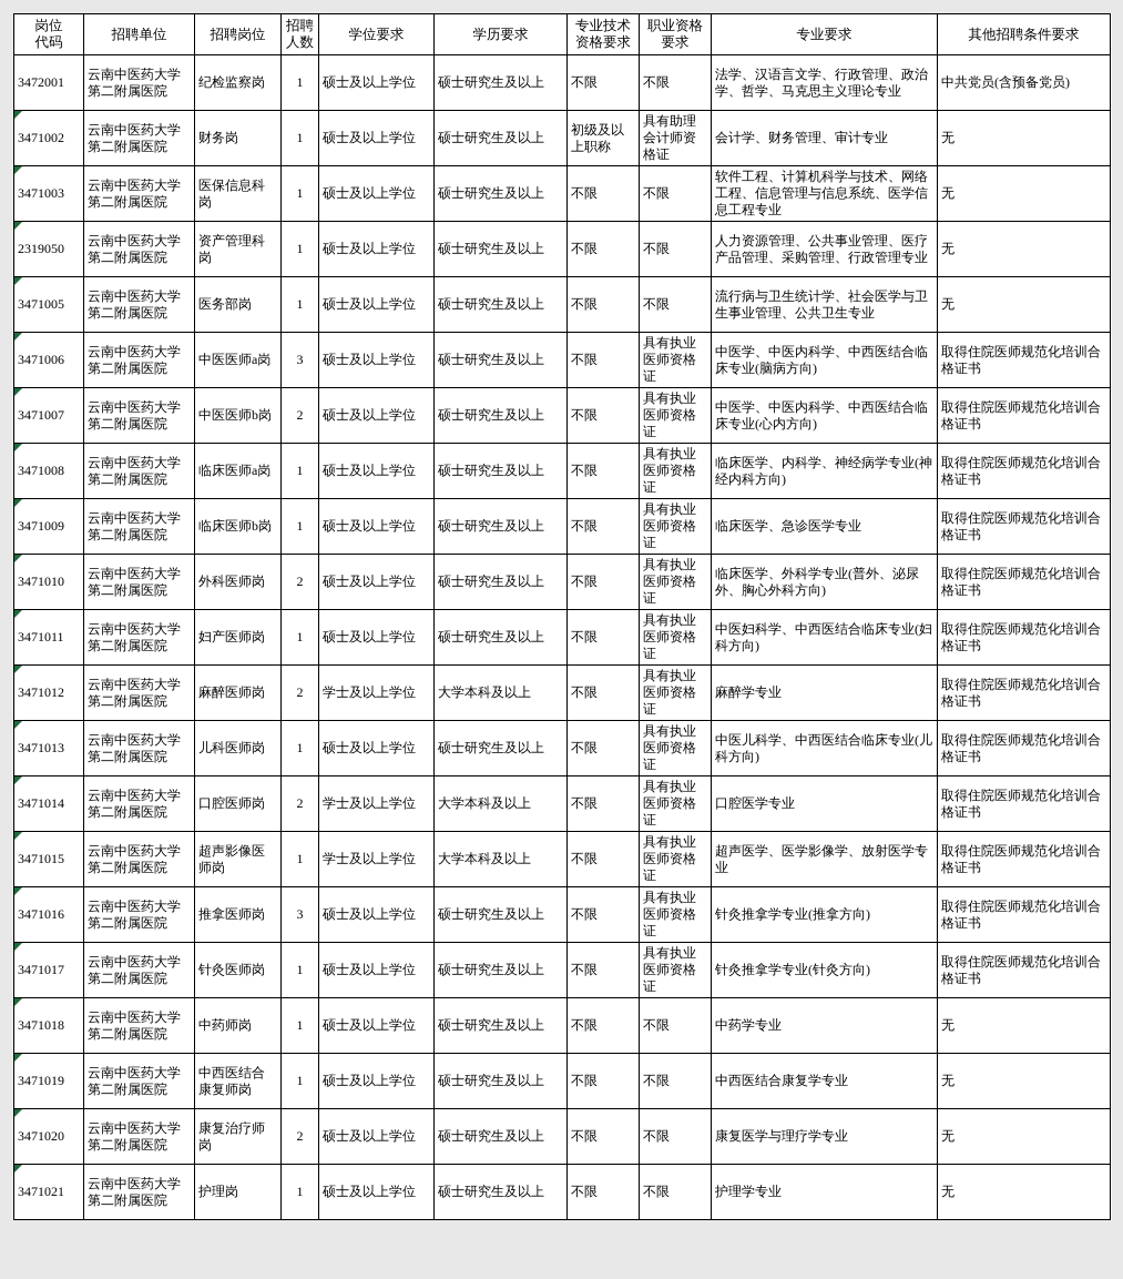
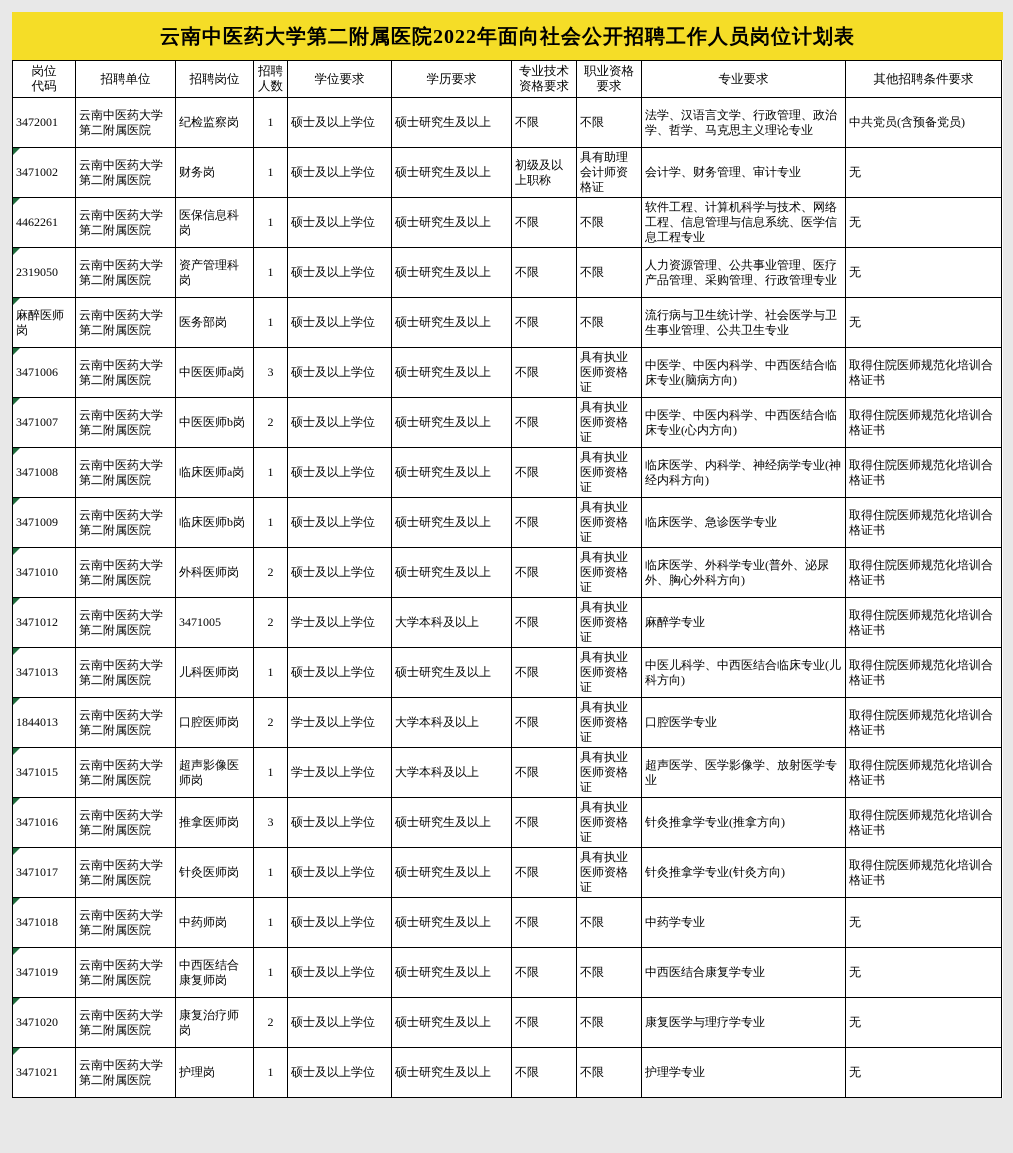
+ 云南中医药大学第二附属医院2022年面向社会公开招聘工作人员岗位计划表
  岗位 代码	招聘单位	招聘岗位	招聘 人数	学位要求	学历要求	专业技术资格要求	职业资格要求	专业要求	其他招聘条件要求
  3472001	云南中医药大学第二附属医院	纪检监察岗	1	硕士及以上学位	硕士研究生及以上	不限	不限	法学、汉语言文学、行政管理、政治学、哲学、马克思主义理论专业	中共党员(含预备党员)
  3471002	云南中医药大学第二附属医院	财务岗	1	硕士及以上学位	硕士研究生及以上	初级及以上职称	具有助理会计师资格证	会计学、财务管理、审计专业	无
- 3471003	云南中医药大学第二附属医院	医保信息科岗	1	硕士及以上学位	硕士研究生及以上	不限	不限	软件工程、计算机科学与技术、网络工程、信息管理与信息系统、医学信息工程专业	无
+ 4462261	云南中医药大学第二附属医院	医保信息科岗	1	硕士及以上学位	硕士研究生及以上	不限	不限	软件工程、计算机科学与技术、网络工程、信息管理与信息系统、医学信息工程专业	无
  2319050	云南中医药大学第二附属医院	资产管理科岗	1	硕士及以上学位	硕士研究生及以上	不限	不限	人力资源管理、公共事业管理、医疗产品管理、采购管理、行政管理专业	无
- 3471005	云南中医药大学第二附属医院	医务部岗	1	硕士及以上学位	硕士研究生及以上	不限	不限	流行病与卫生统计学、社会医学与卫生事业管理、公共卫生专业	无
+ 麻醉医师岗	云南中医药大学第二附属医院	医务部岗	1	硕士及以上学位	硕士研究生及以上	不限	不限	流行病与卫生统计学、社会医学与卫生事业管理、公共卫生专业	无
  3471006	云南中医药大学第二附属医院	中医医师a岗	3	硕士及以上学位	硕士研究生及以上	不限	具有执业医师资格证	中医学、中医内科学、中西医结合临床专业(脑病方向)	取得住院医师规范化培训合格证书
  3471007	云南中医药大学第二附属医院	中医医师b岗	2	硕士及以上学位	硕士研究生及以上	不限	具有执业医师资格证	中医学、中医内科学、中西医结合临床专业(心内方向)	取得住院医师规范化培训合格证书
  3471008	云南中医药大学第二附属医院	临床医师a岗	1	硕士及以上学位	硕士研究生及以上	不限	具有执业医师资格证	临床医学、内科学、神经病学专业(神经内科方向)	取得住院医师规范化培训合格证书
  3471009	云南中医药大学第二附属医院	临床医师b岗	1	硕士及以上学位	硕士研究生及以上	不限	具有执业医师资格证	临床医学、急诊医学专业	取得住院医师规范化培训合格证书
  3471010	云南中医药大学第二附属医院	外科医师岗	2	硕士及以上学位	硕士研究生及以上	不限	具有执业医师资格证	临床医学、外科学专业(普外、泌尿外、胸心外科方向)	取得住院医师规范化培训合格证书
- 3471011	云南中医药大学第二附属医院	妇产医师岗	1	硕士及以上学位	硕士研究生及以上	不限	具有执业医师资格证	中医妇科学、中西医结合临床专业(妇科方向)	取得住院医师规范化培训合格证书
- 3471012	云南中医药大学第二附属医院	麻醉医师岗	2	学士及以上学位	大学本科及以上	不限	具有执业医师资格证	麻醉学专业	取得住院医师规范化培训合格证书
+ 3471012	云南中医药大学第二附属医院	3471005	2	学士及以上学位	大学本科及以上	不限	具有执业医师资格证	麻醉学专业	取得住院医师规范化培训合格证书
  3471013	云南中医药大学第二附属医院	儿科医师岗	1	硕士及以上学位	硕士研究生及以上	不限	具有执业医师资格证	中医儿科学、中西医结合临床专业(儿科方向)	取得住院医师规范化培训合格证书
- 3471014	云南中医药大学第二附属医院	口腔医师岗	2	学士及以上学位	大学本科及以上	不限	具有执业医师资格证	口腔医学专业	取得住院医师规范化培训合格证书
+ 1844013	云南中医药大学第二附属医院	口腔医师岗	2	学士及以上学位	大学本科及以上	不限	具有执业医师资格证	口腔医学专业	取得住院医师规范化培训合格证书
  3471015	云南中医药大学第二附属医院	超声影像医师岗	1	学士及以上学位	大学本科及以上	不限	具有执业医师资格证	超声医学、医学影像学、放射医学专业	取得住院医师规范化培训合格证书
  3471016	云南中医药大学第二附属医院	推拿医师岗	3	硕士及以上学位	硕士研究生及以上	不限	具有执业医师资格证	针灸推拿学专业(推拿方向)	取得住院医师规范化培训合格证书
  3471017	云南中医药大学第二附属医院	针灸医师岗	1	硕士及以上学位	硕士研究生及以上	不限	具有执业医师资格证	针灸推拿学专业(针灸方向)	取得住院医师规范化培训合格证书
  3471018	云南中医药大学第二附属医院	中药师岗	1	硕士及以上学位	硕士研究生及以上	不限	不限	中药学专业	无
  3471019	云南中医药大学第二附属医院	中西医结合康复师岗	1	硕士及以上学位	硕士研究生及以上	不限	不限	中西医结合康复学专业	无
  3471020	云南中医药大学第二附属医院	康复治疗师岗	2	硕士及以上学位	硕士研究生及以上	不限	不限	康复医学与理疗学专业	无
  3471021	云南中医药大学第二附属医院	护理岗	1	硕士及以上学位	硕士研究生及以上	不限	不限	护理学专业	无
